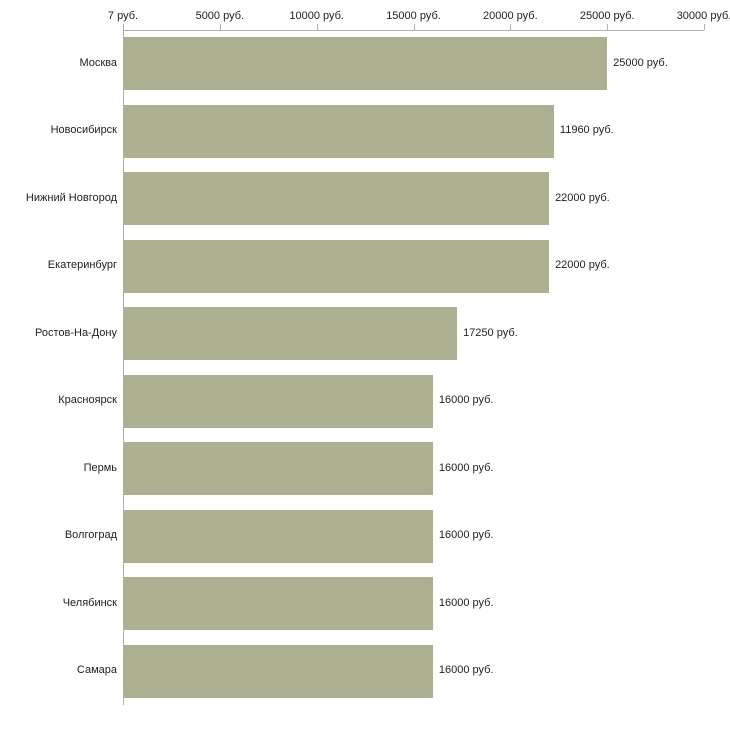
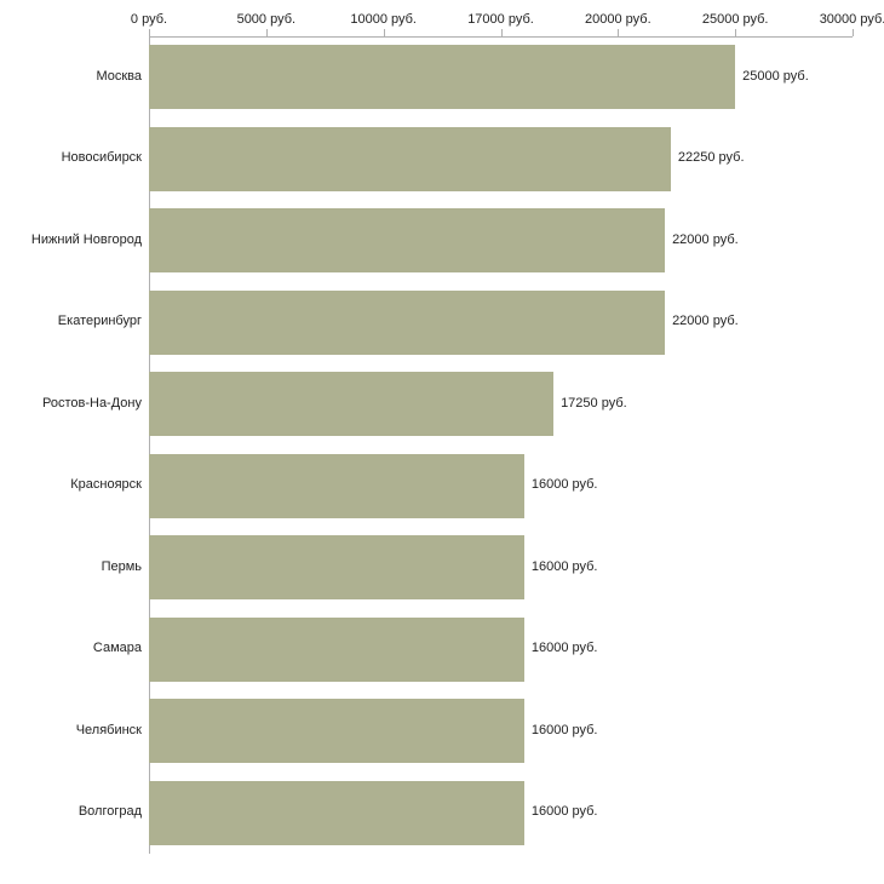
- 7 руб.
+ 0 руб.
  5000 руб.
  10000 руб.
- 15000 руб.
+ 17000 руб.
  20000 руб.
  25000 руб.
  30000 руб
  Москва
  Новосибирск
  Нижний Новгород
  Екатеринбург
  Ростов-На-Дону
  Красноярск
  Пермь
- Волгоград
+ Самара
  Челябинск
- Самара
+ Волгоград
  25000 руб.
- 11960 руб.
+ 22250 руб.
  22000 руб.
  22000 руб.
  17250 руб.
  16000 руб.
  16000 руб.
  16000 руб.
  16000 руб.
  16000 руб.
